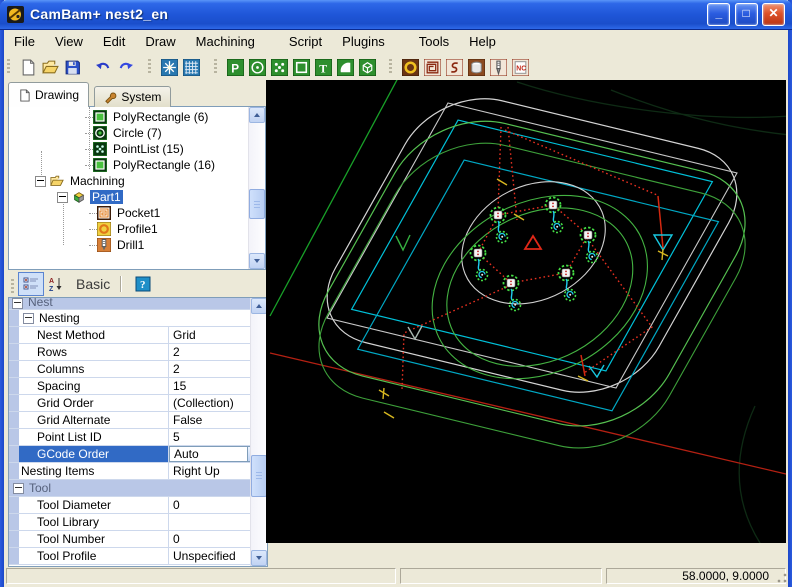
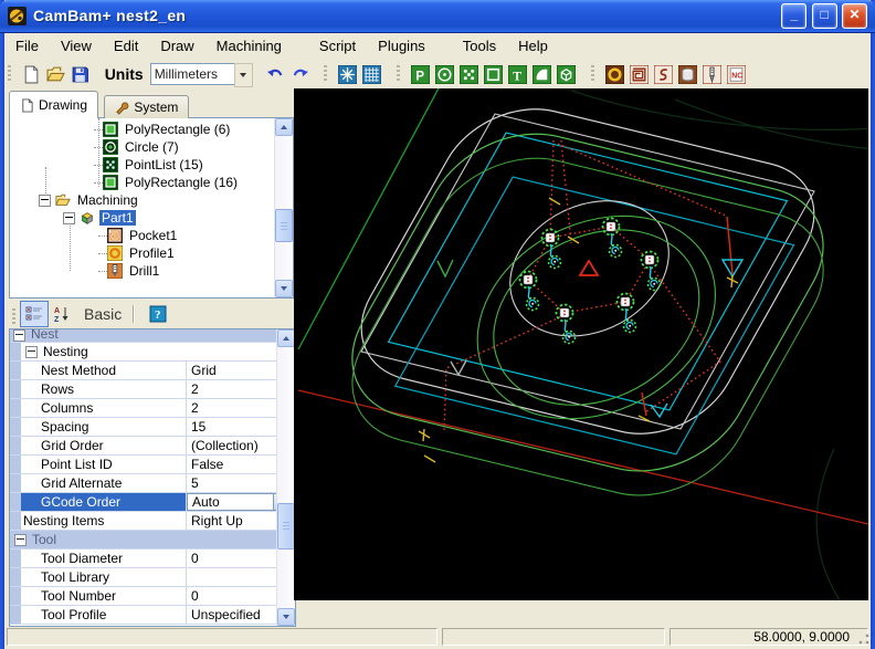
  CamBam+ nest2_en
  _ □ ✕
  File View Edit Draw Machining Script Plugins Tools Help
+ Units
+ Millimeters
  P
  T
  Drawing
  System
  PolyRectangle (6)
  Circle (7)
  PointList (15)
  PolyRectangle (16)
  Machining
  Part1
  Pocket1
  Profile1
  Drill1
  Basic
  ?
  Nest
  Nesting
  Nest Method
  Grid
  Rows
  2
  Columns
  2
  Spacing
  15
  Grid Order
  (Collection)
- Grid Alternate
+ Point List ID
  False
- Point List ID
+ Grid Alternate
  5
  GCode Order
  Auto
  Nesting Items
  Right Up
  Tool
  Tool Diameter
  0
  Tool Library
  Tool Number
  0
  Tool Profile
  Unspecified
  58.0000, 9.0000
